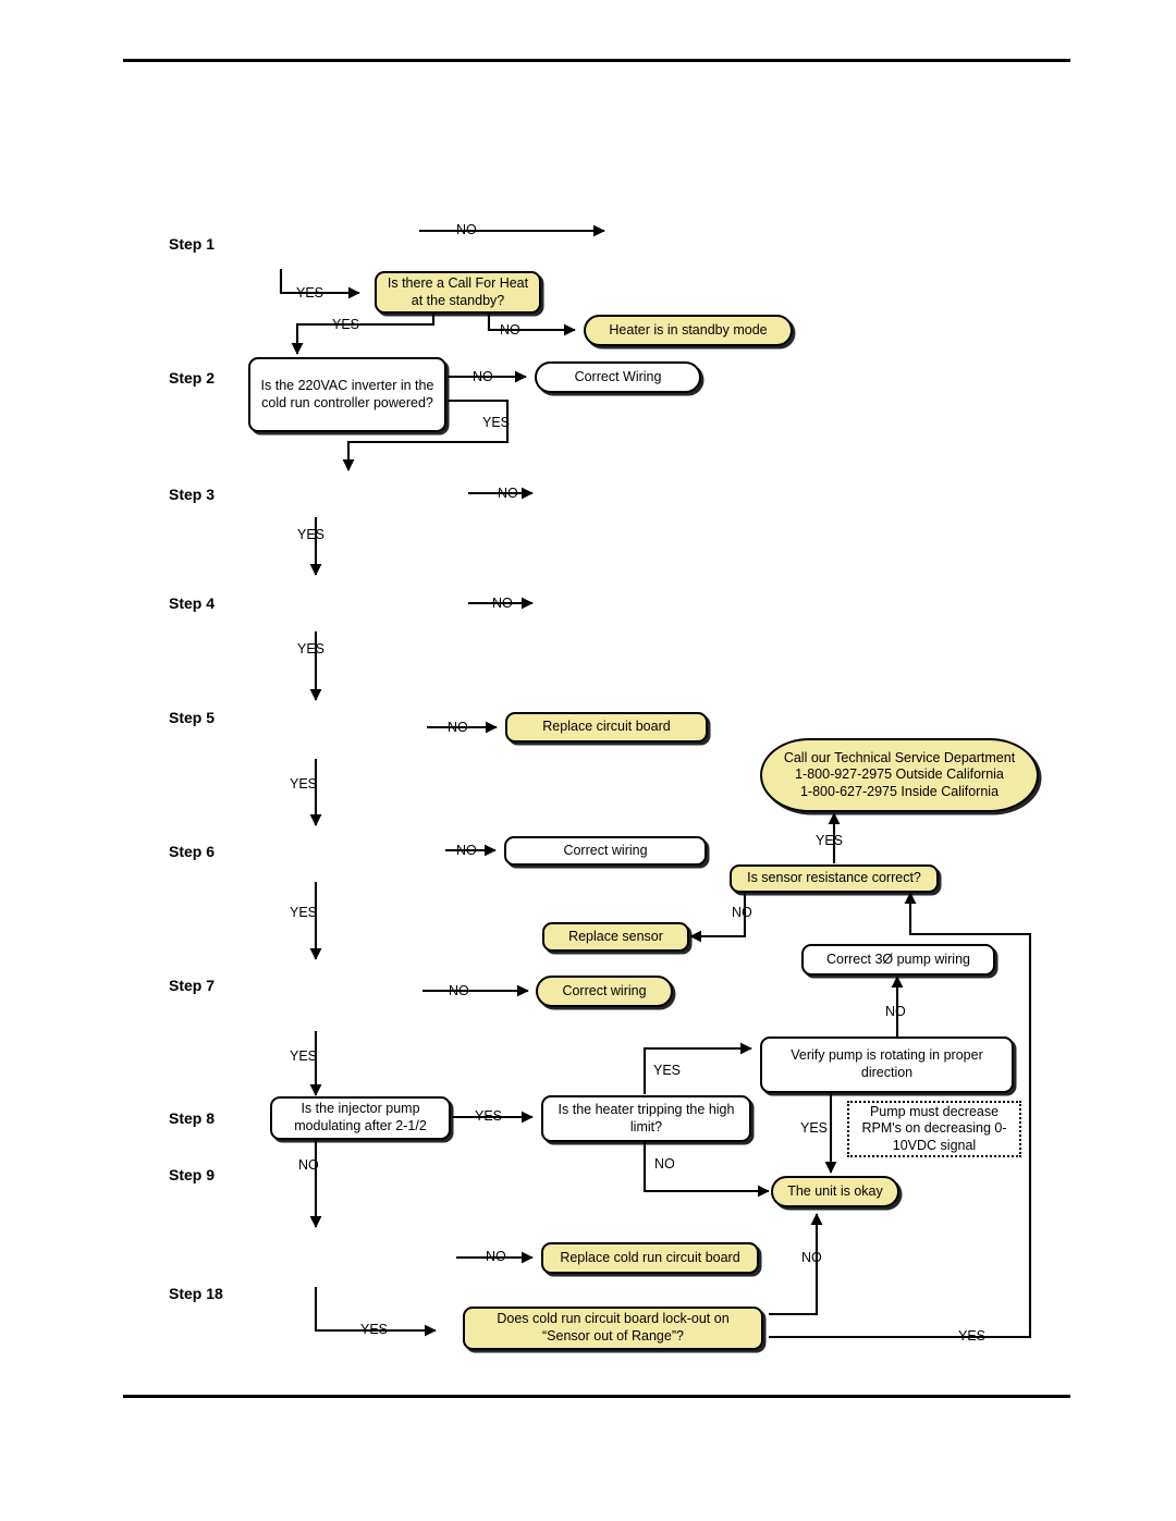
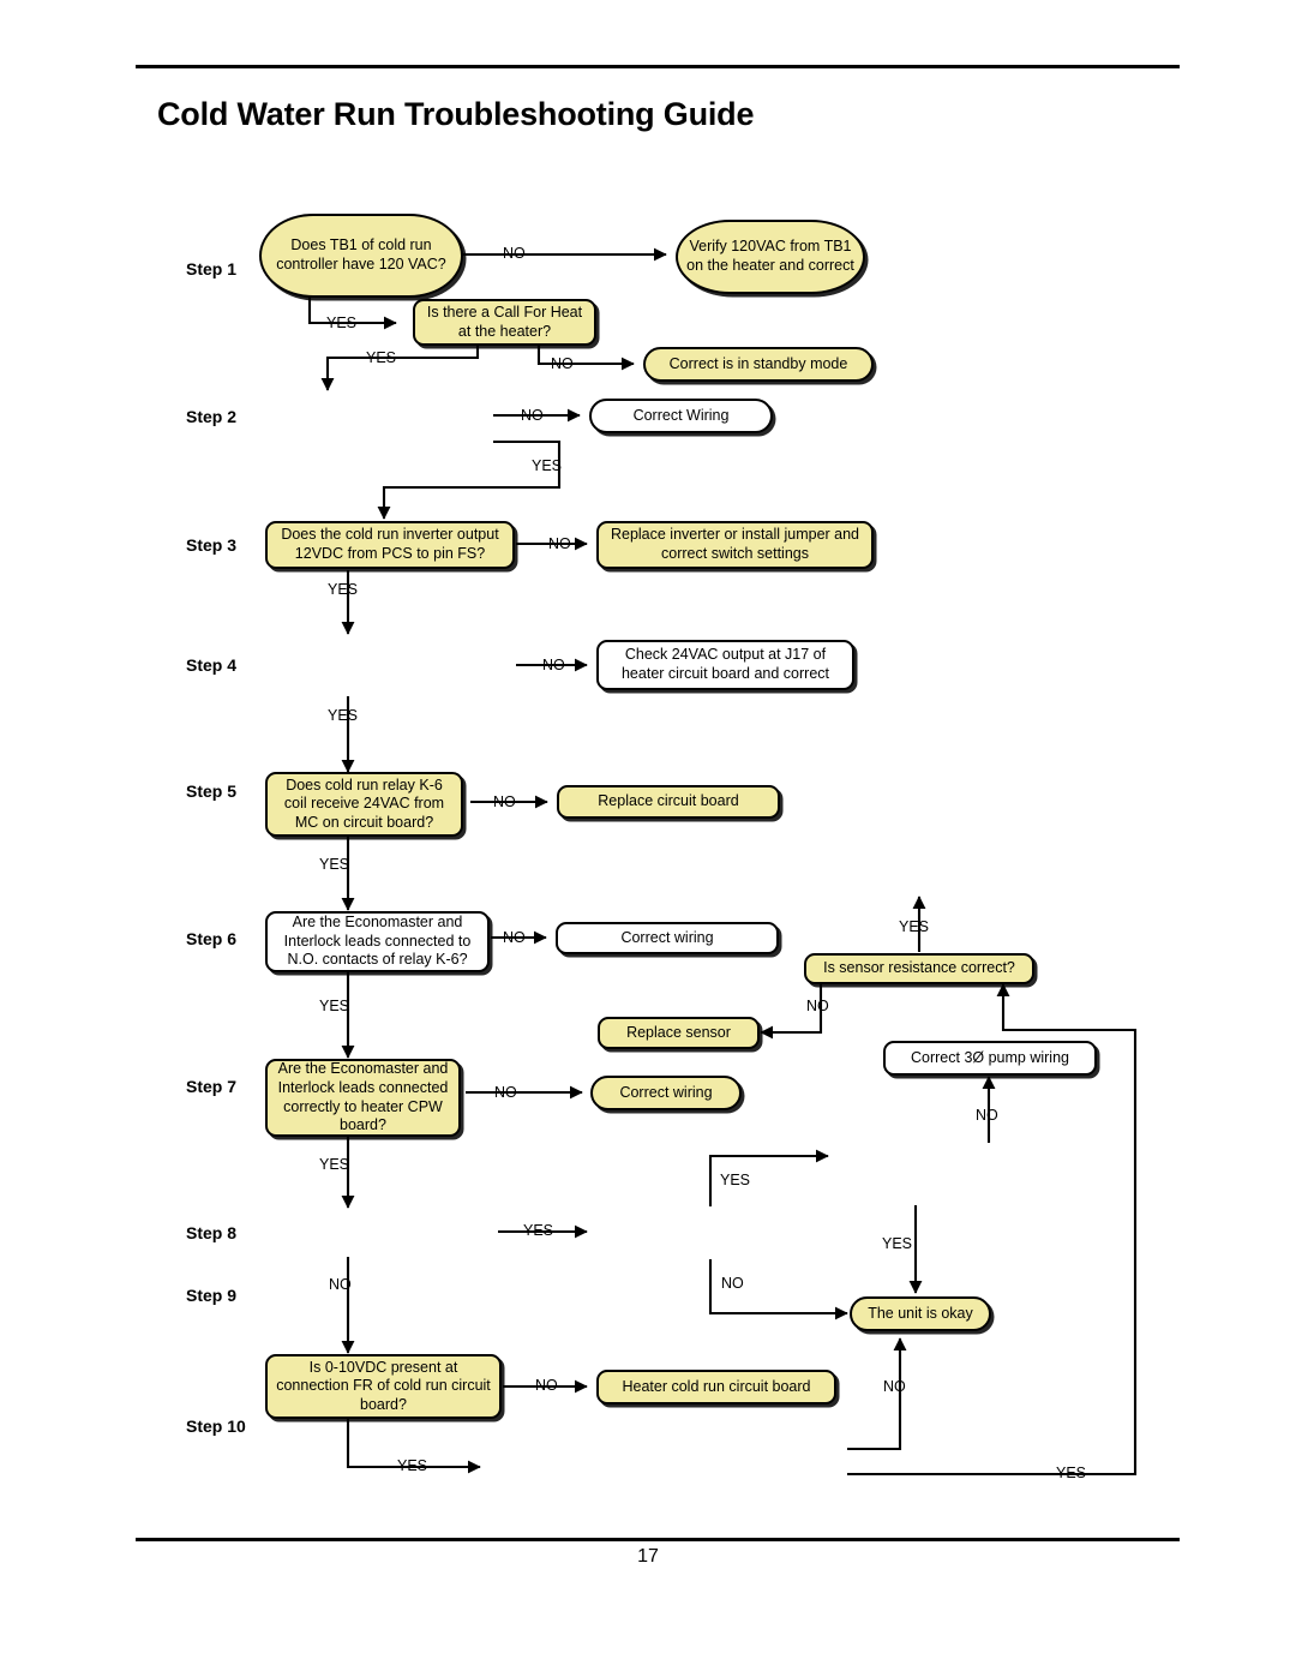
+ Cold Water Run Troubleshooting Guide
+ 17
  Step 1
  Step 2
  Step 3
  Step 4
  Step 5
  Step 6
  Step 7
  Step 8
  Step 9
- Step 18
+ Step 10
+ Does TB1 of cold run controller have 120 VAC?
+ Verify 120VAC from TB1 on the heater and correct
- Is there a Call For Heat at the standby?
+ Is there a Call For Heat at the heater?
- Heater is in standby mode
+ Correct is in standby mode
- Is the 220VAC inverter in the cold run controller powered?
  Correct Wiring
+ Does the cold run inverter output 12VDC from PCS to pin FS?
+ Replace inverter or install jumper and correct switch settings
+ Check 24VAC output at J17 of heater circuit board and correct
+ Does cold run relay K-6 coil receive 24VAC from MC on circuit board?
  Replace circuit board
- Call our Technical Service Department
- 1-800-927-2975 Outside California
- 1-800-627-2975 Inside California
  Is sensor resistance correct?
+ Are the Economaster and Interlock leads connected to N.O. contacts of relay K-6?
  Correct wiring
  Replace sensor
  Correct 3Ø pump wiring
+ Are the Economaster and Interlock leads connected correctly to heater CPW board?
  Correct wiring
- Verify pump is rotating in proper direction
- Pump must decrease RPM's on decreasing 0-10VDC signal
- Is the injector pump modulating after 2-1/2
- Is the heater tripping the high limit?
  The unit is okay
+ Is 0-10VDC present at connection FR of cold run circuit board?
- Replace cold run circuit board
+ Heater cold run circuit board
- Does cold run circuit board lock-out on “Sensor out of Range”?
  NO
  YES
  YES
  NO
  NO
  YES
  NO
  YES
  NO
  YES
  NO
  YES
  NO
  YES
  NO
  YES
  YES
  NO
  NO
  YES
  YES
  NO
  NO
  YES
  YES
  NO
  NO
  YES
